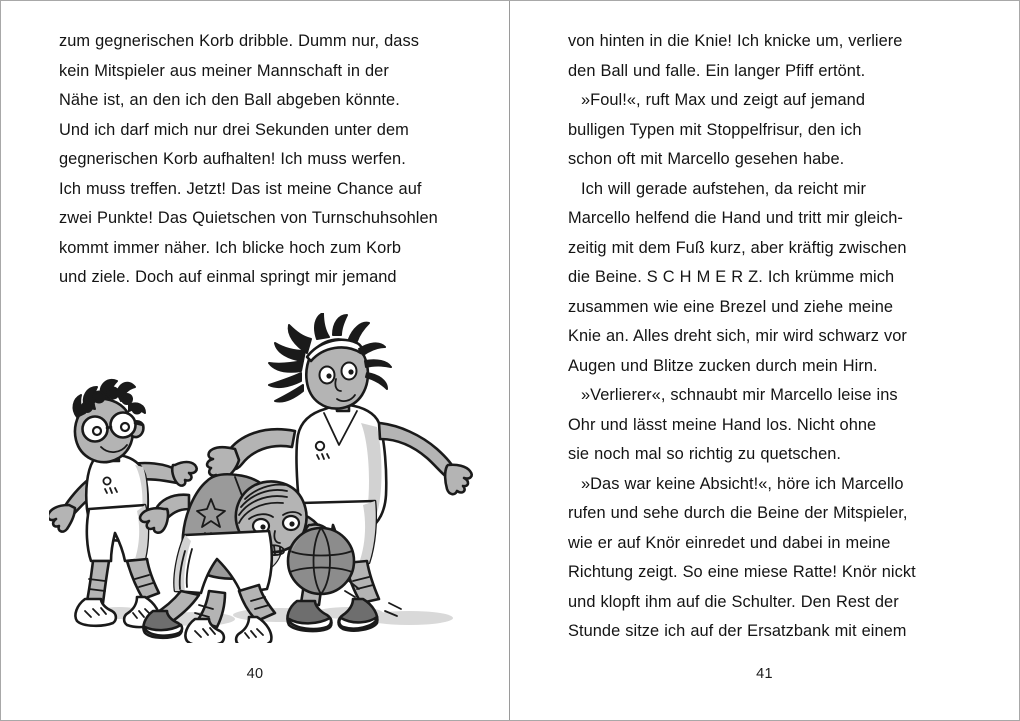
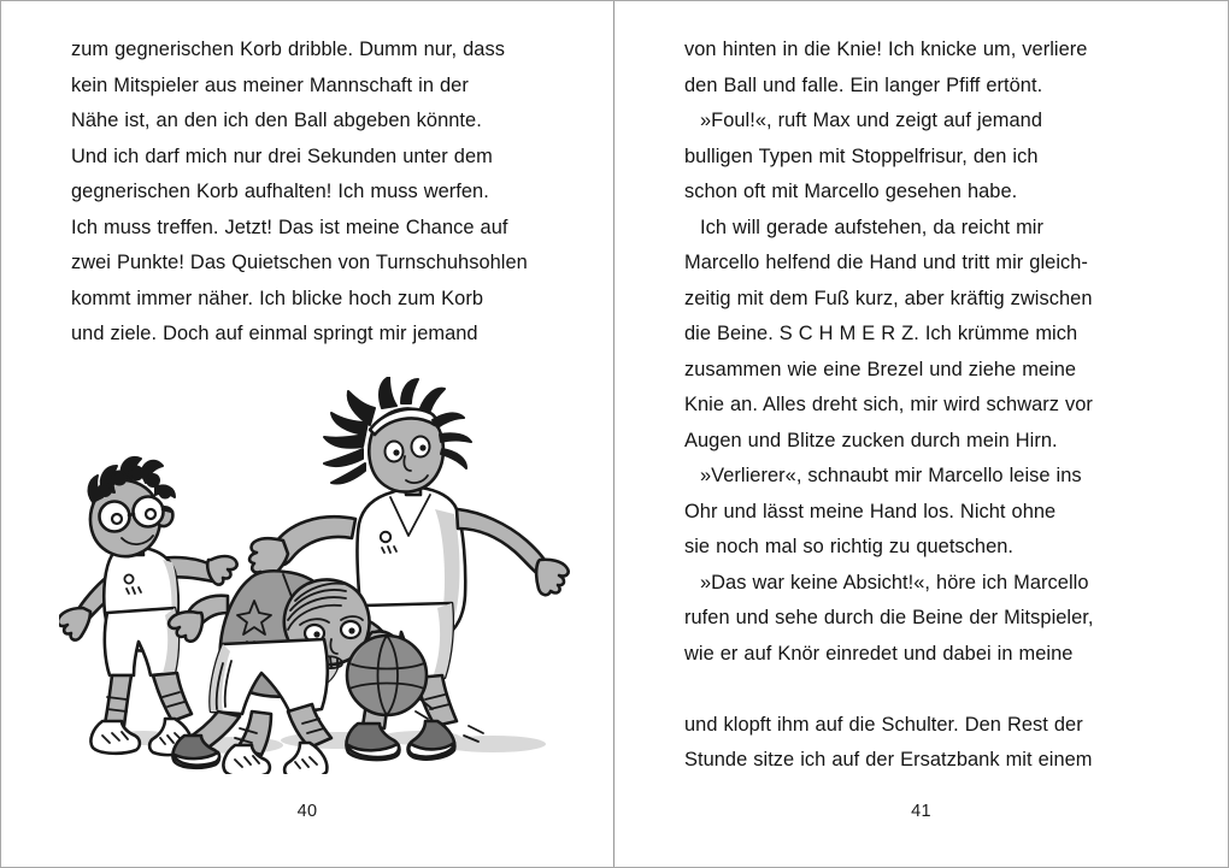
  zum gegnerischen Korb dribble. Dumm nur, dass
  kein Mitspieler aus meiner Mannschaft in der
  Nähe ist, an den ich den Ball abgeben könnte.
  Und ich darf mich nur drei Sekunden unter dem
  gegnerischen Korb aufhalten! Ich muss werfen.
  Ich muss treffen. Jetzt! Das ist meine Chance auf
  zwei Punkte! Das Quietschen von Turnschuhsohlen
  kommt immer näher. Ich blicke hoch zum Korb
  und ziele. Doch auf einmal springt mir jemand
  40
  von hinten in die Knie! Ich knicke um, verliere
  den Ball und falle. Ein langer Pfiff ertönt.
  »Foul!«, ruft Max und zeigt auf jemand
  bulligen Typen mit Stoppelfrisur, den ich
  schon oft mit Marcello gesehen habe.
  Ich will gerade aufstehen, da reicht mir
  Marcello helfend die Hand und tritt mir gleich-
  zeitig mit dem Fuß kurz, aber kräftig zwischen
  die Beine. S C H M E R Z. Ich krümme mich
  zusammen wie eine Brezel und ziehe meine
  Knie an. Alles dreht sich, mir wird schwarz vor
  Augen und Blitze zucken durch mein Hirn.
  »Verlierer«, schnaubt mir Marcello leise ins
  Ohr und lässt meine Hand los. Nicht ohne
  sie noch mal so richtig zu quetschen.
  »Das war keine Absicht!«, höre ich Marcello
  rufen und sehe durch die Beine der Mitspieler,
  wie er auf Knör einredet und dabei in meine
- Richtung zeigt. So eine miese Ratte! Knör nickt
  und klopft ihm auf die Schulter. Den Rest der
  Stunde sitze ich auf der Ersatzbank mit einem
  41
